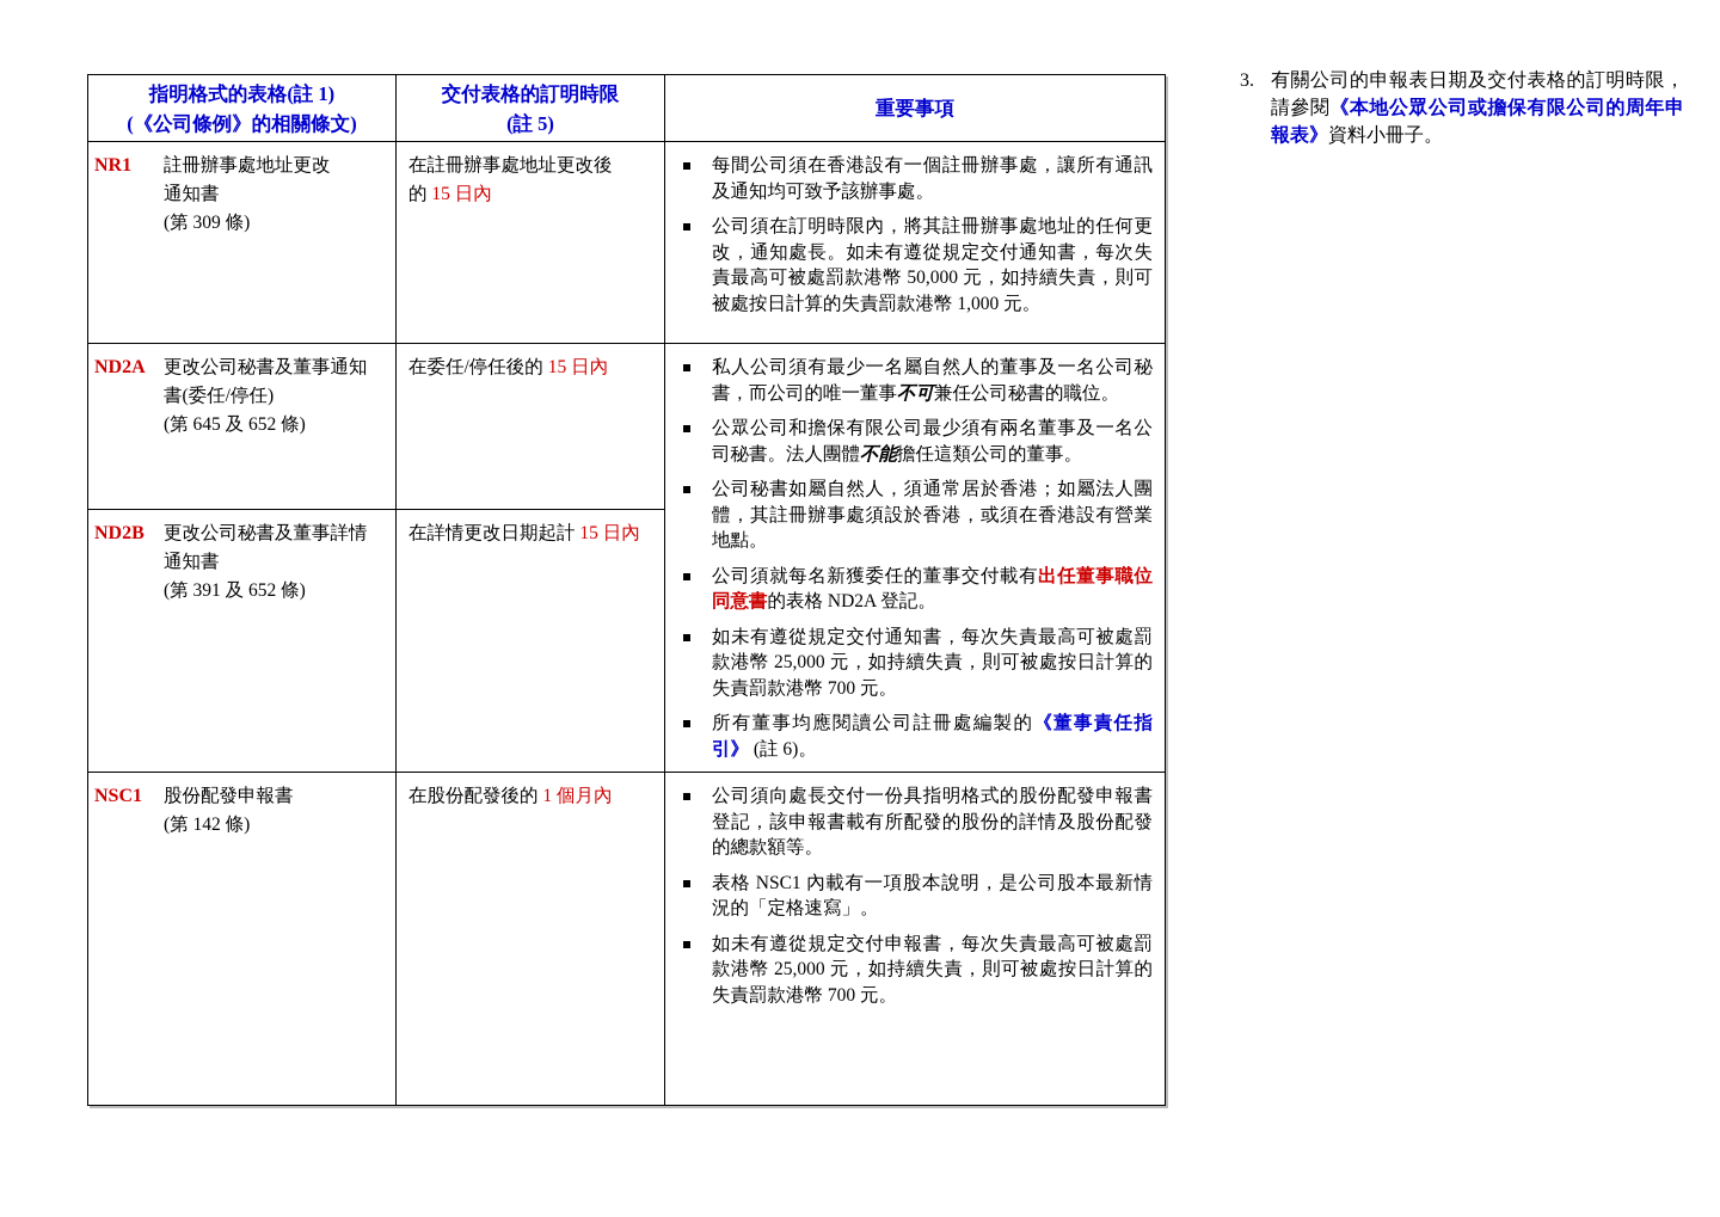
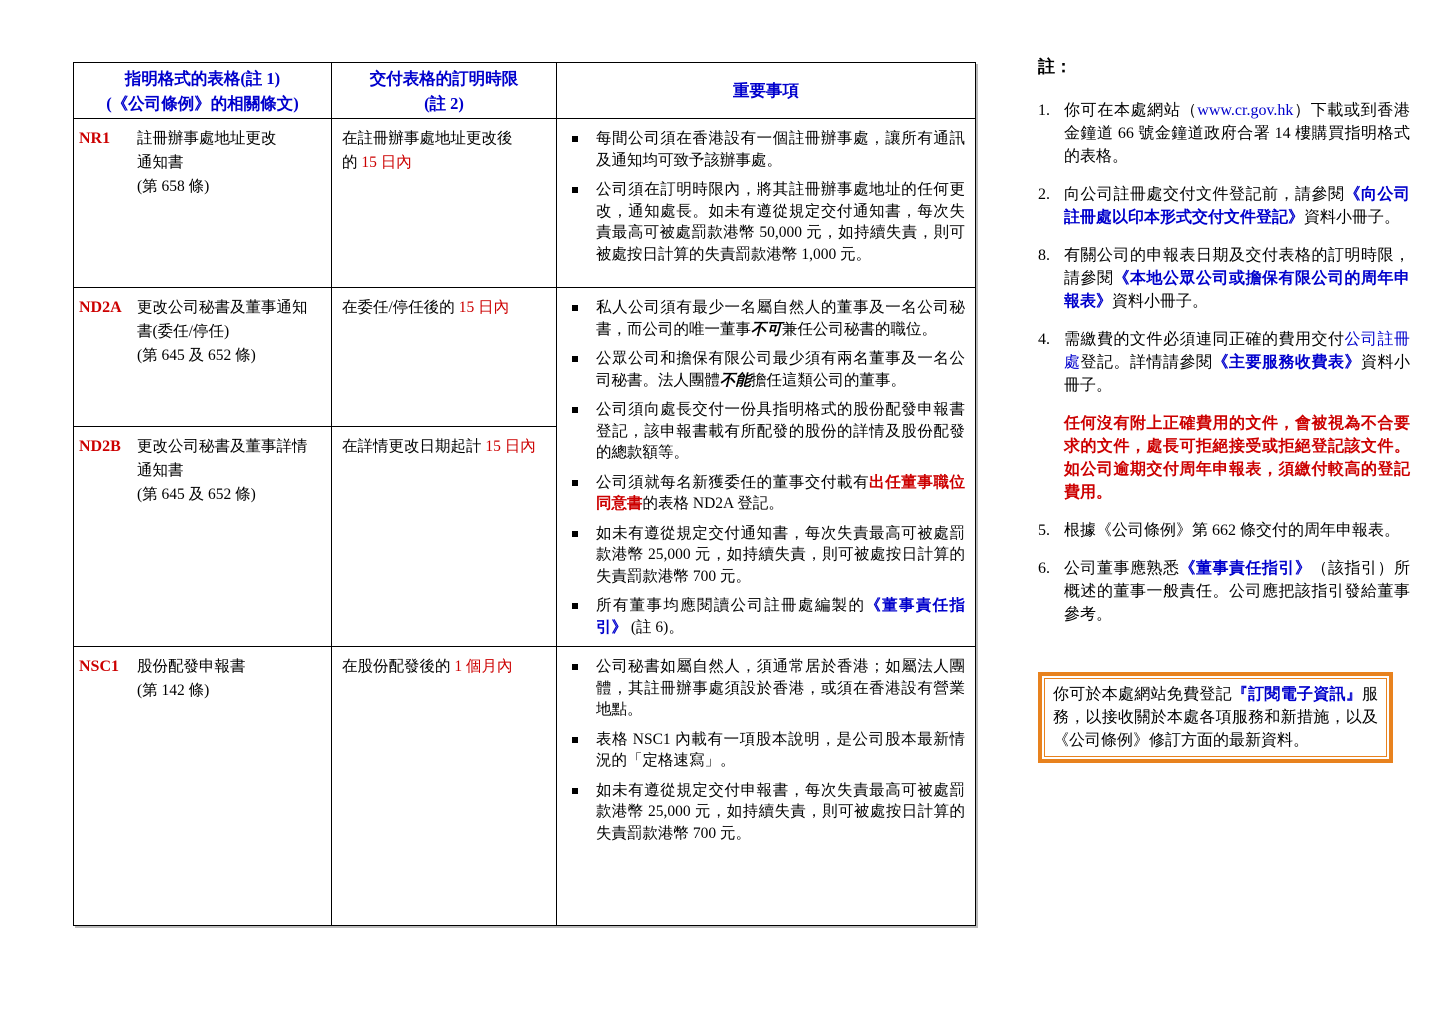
- 指明格式的表格(註 1) (《公司條例》的相關條文)	交付表格的訂明時限 (註 5)	重要事項
+ 指明格式的表格(註 1) (《公司條例》的相關條文)	交付表格的訂明時限 (註 2)	重要事項
- NR1 註冊辦事處地址更改 通知書 (第 309 條)	在註冊辦事處地址更改後 的 15 日內	每間公司須在香港設有一個註冊辦事處，讓所有通訊及通知均可致予該辦事處。 公司須在訂明時限內，將其註冊辦事處地址的任何更改，通知處長。如未有遵從規定交付通知書，每次失責最高可被處罰款港幣 50,000 元，如持續失責，則可被處按日計算的失責罰款港幣 1,000 元。
+ NR1 註冊辦事處地址更改 通知書 (第 658 條)	在註冊辦事處地址更改後 的 15 日內	每間公司須在香港設有一個註冊辦事處，讓所有通訊及通知均可致予該辦事處。 公司須在訂明時限內，將其註冊辦事處地址的任何更改，通知處長。如未有遵從規定交付通知書，每次失責最高可被處罰款港幣 50,000 元，如持續失責，則可被處按日計算的失責罰款港幣 1,000 元。
- ND2A 更改公司秘書及董事通知 書(委任/停任) (第 645 及 652 條)	在委任/停任後的 15 日內	私人公司須有最少一名屬自然人的董事及一名公司秘書，而公司的唯一董事不可兼任公司秘書的職位。 公眾公司和擔保有限公司最少須有兩名董事及一名公司秘書。法人團體不能擔任這類公司的董事。 公司秘書如屬自然人，須通常居於香港；如屬法人團體，其註冊辦事處須設於香港，或須在香港設有營業地點。 公司須就每名新獲委任的董事交付載有出任董事職位同意書的表格 ND2A 登記。 如未有遵從規定交付通知書，每次失責最高可被處罰款港幣 25,000 元，如持續失責，則可被處按日計算的失責罰款港幣 700 元。 所有董事均應閱讀公司註冊處編製的《董事責任指引》 (註 6)。
+ ND2A 更改公司秘書及董事通知 書(委任/停任) (第 645 及 652 條)	在委任/停任後的 15 日內	私人公司須有最少一名屬自然人的董事及一名公司秘書，而公司的唯一董事不可兼任公司秘書的職位。 公眾公司和擔保有限公司最少須有兩名董事及一名公司秘書。法人團體不能擔任這類公司的董事。 公司須向處長交付一份具指明格式的股份配發申報書登記，該申報書載有所配發的股份的詳情及股份配發的總款額等。 公司須就每名新獲委任的董事交付載有出任董事職位同意書的表格 ND2A 登記。 如未有遵從規定交付通知書，每次失責最高可被處罰款港幣 25,000 元，如持續失責，則可被處按日計算的失責罰款港幣 700 元。 所有董事均應閱讀公司註冊處編製的《董事責任指引》 (註 6)。
- ND2B 更改公司秘書及董事詳情 通知書 (第 391 及 652 條)	在詳情更改日期起計 15 日內
+ ND2B 更改公司秘書及董事詳情 通知書 (第 645 及 652 條)	在詳情更改日期起計 15 日內
- NSC1 股份配發申報書 (第 142 條)	在股份配發後的 1 個月內	公司須向處長交付一份具指明格式的股份配發申報書登記，該申報書載有所配發的股份的詳情及股份配發的總款額等。 表格 NSC1 內載有一項股本說明，是公司股本最新情況的「定格速寫」。 如未有遵從規定交付申報書，每次失責最高可被處罰款港幣 25,000 元，如持續失責，則可被處按日計算的失責罰款港幣 700 元。
+ NSC1 股份配發申報書 (第 142 條)	在股份配發後的 1 個月內	公司秘書如屬自然人，須通常居於香港；如屬法人團體，其註冊辦事處須設於香港，或須在香港設有營業地點。 表格 NSC1 內載有一項股本說明，是公司股本最新情況的「定格速寫」。 如未有遵從規定交付申報書，每次失責最高可被處罰款港幣 25,000 元，如持續失責，則可被處按日計算的失責罰款港幣 700 元。
+ 註：
+ 1.
+ 你可在本處網站（www.cr.gov.hk）下載或到香港金鐘道 66 號金鐘道政府合署 14 樓購買指明格式的表格。
+ 2.
+ 向公司註冊處交付文件登記前，請參閱《向公司註冊處以印本形式交付文件登記》資料小冊子。
- 3.
+ 8.
  有關公司的申報表日期及交付表格的訂明時限，請參閱《本地公眾公司或擔保有限公司的周年申報表》資料小冊子。
+ 4.
+ 需繳費的文件必須連同正確的費用交付公司註冊處登記。詳情請參閱《主要服務收費表》資料小冊子。
+ 任何沒有附上正確費用的文件，會被視為不合要求的文件，處長可拒絕接受或拒絕登記該文件。如公司逾期交付周年申報表，須繳付較高的登記費用。
+ 5.
+ 根據《公司條例》第 662 條交付的周年申報表。
+ 6.
+ 公司董事應熟悉《董事責任指引》（該指引）所概述的董事一般責任。公司應把該指引發給董事參考。
+ 你可於本處網站免費登記『訂閱電子資訊』服務，以接收關於本處各項服務和新措施，以及《公司條例》修訂方面的最新資料。
